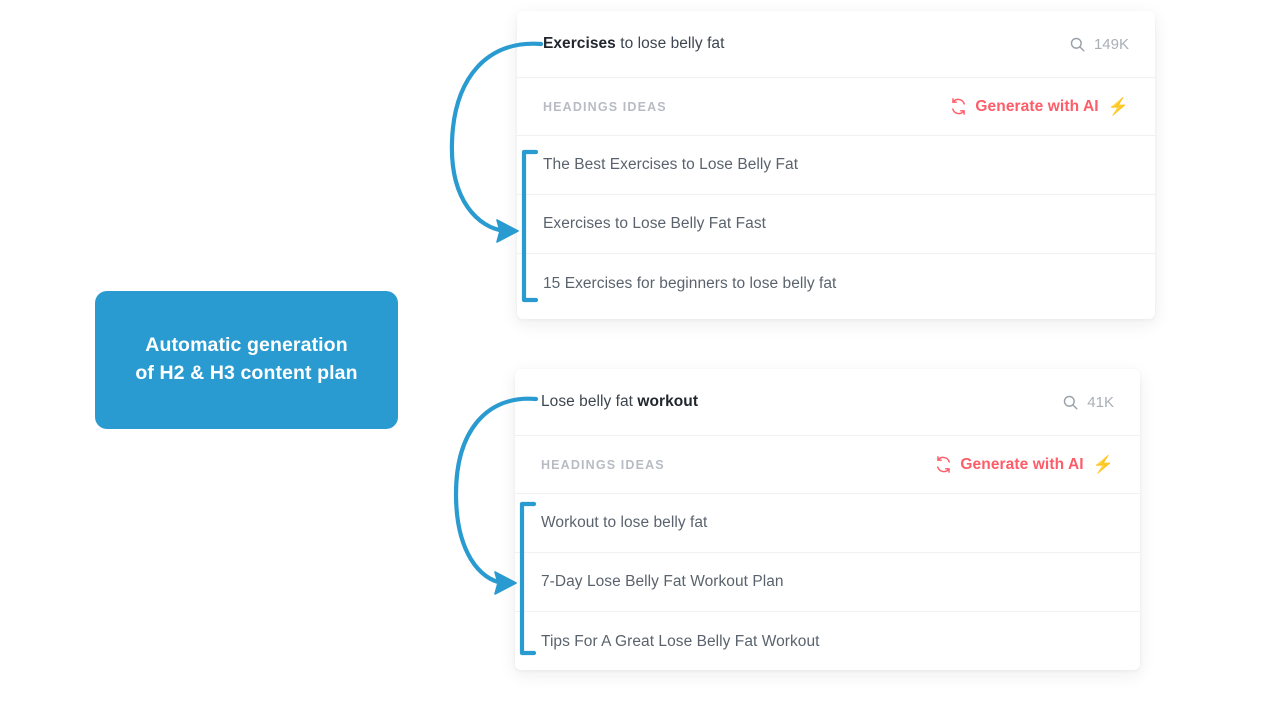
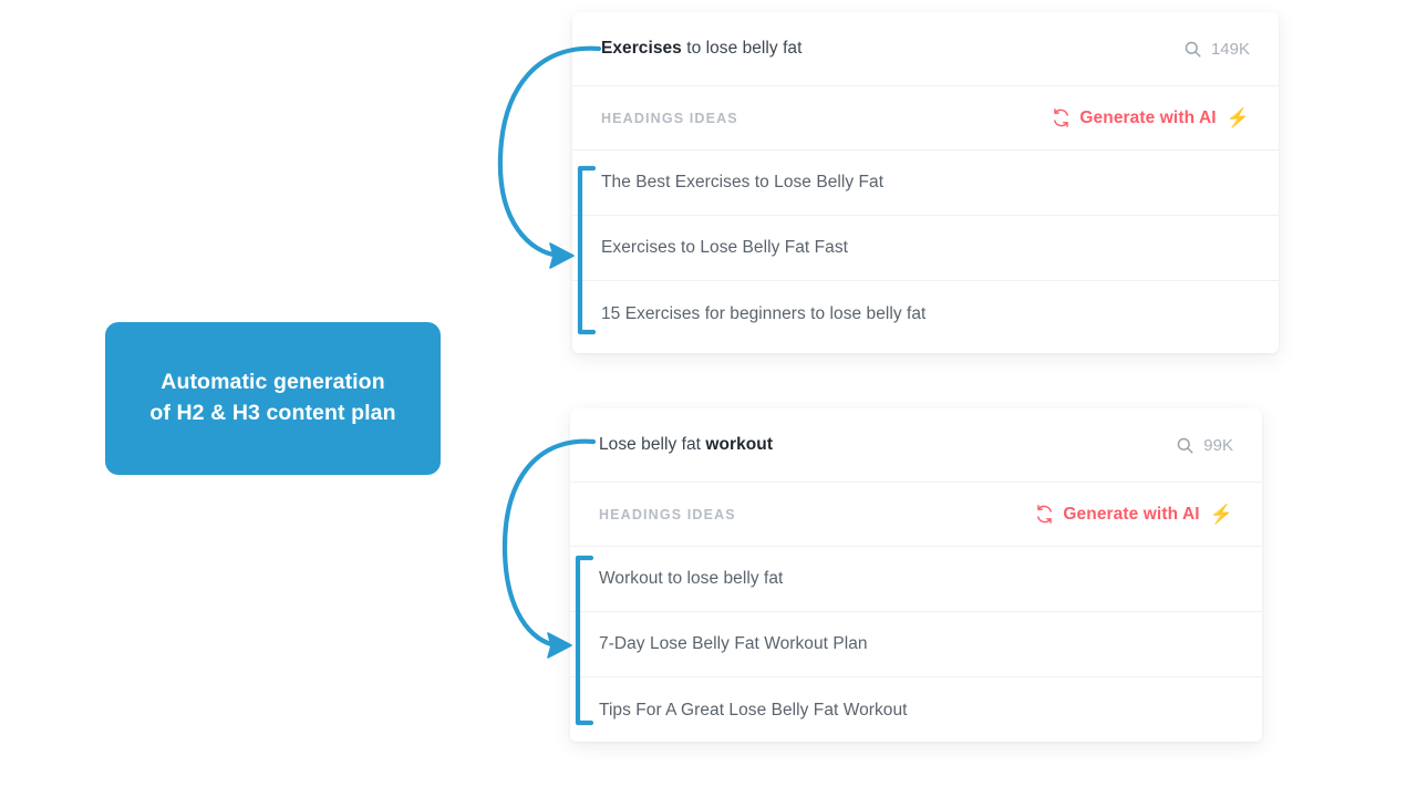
  Automatic generation
  of H2 & H3 content plan
  Exercises to lose belly fat
  149K
  HEADINGS IDEAS
  Generate with AI
  ⚡
  The Best Exercises to Lose Belly Fat
  Exercises to Lose Belly Fat Fast
  15 Exercises for beginners to lose belly fat
  Lose belly fat workout
- 41K
+ 99K
  HEADINGS IDEAS
  Generate with AI
  ⚡
  Workout to lose belly fat
  7-Day Lose Belly Fat Workout Plan
  Tips For A Great Lose Belly Fat Workout
